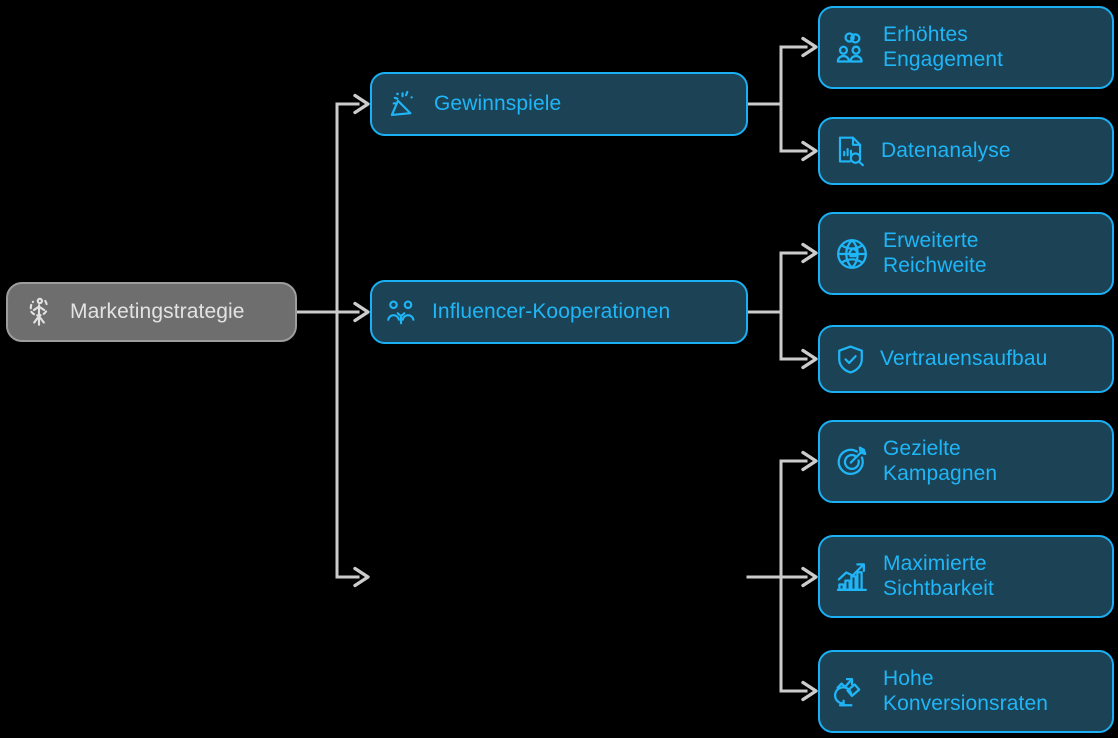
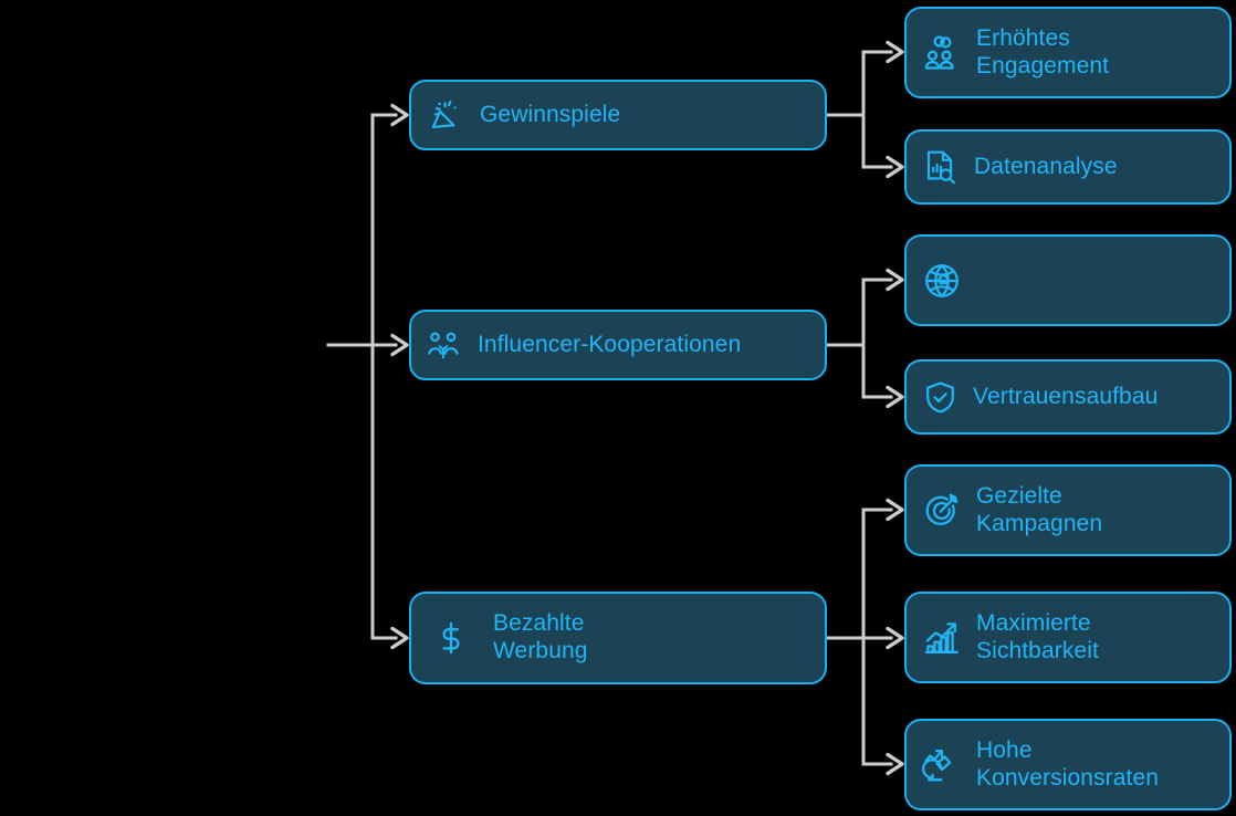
- Marketingstrategie
  Gewinnspiele
  Erhöhtes
  Engagement
  Datenanalyse
  Influencer-Kooperationen
- Erweiterte
- Reichweite
  Vertrauensaufbau
+ Bezahlte
+ Werbung
  Gezielte
  Kampagnen
  Maximierte
  Sichtbarkeit
  Hohe
  Konversionsraten
